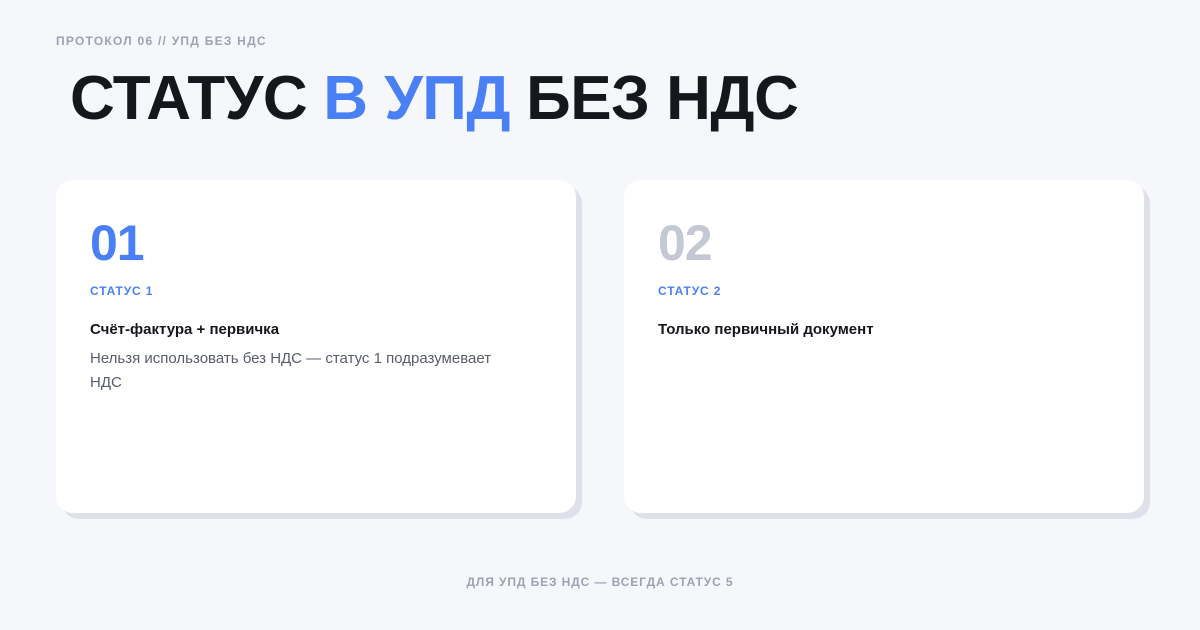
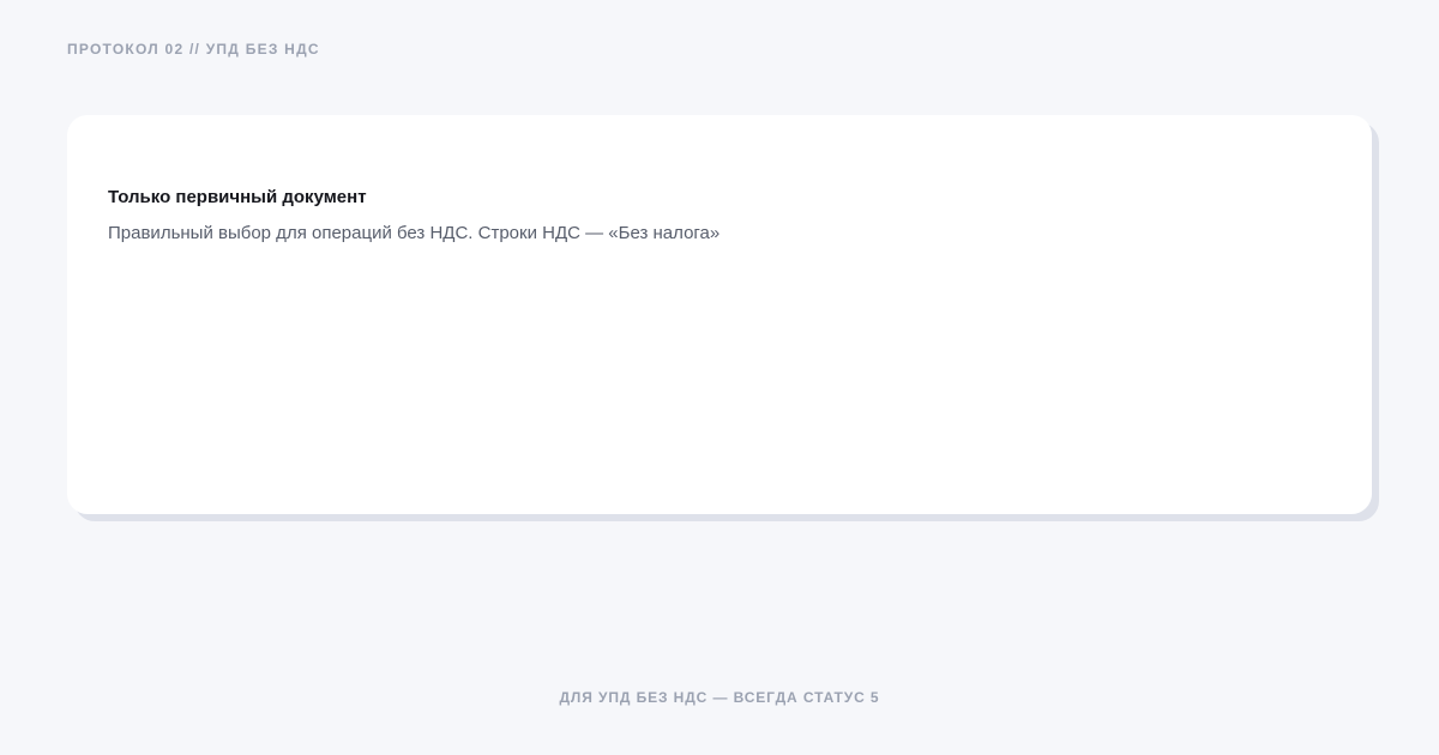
- ПРОТОКОЛ 06 // УПД БЕЗ НДС
+ ПРОТОКОЛ 02 // УПД БЕЗ НДС
- СТАТУС В УПД БЕЗ НДС
- 01
- СТАТУС 1
- Счёт-фактура + первичка
- Нельзя использовать без НДС — статус 1 подразумевает НДС
- 02
- СТАТУС 2
  Только первичный документ
+ Правильный выбор для операций без НДС. Строки НДС — «Без налога»
  ДЛЯ УПД БЕЗ НДС — ВСЕГДА СТАТУС 5
